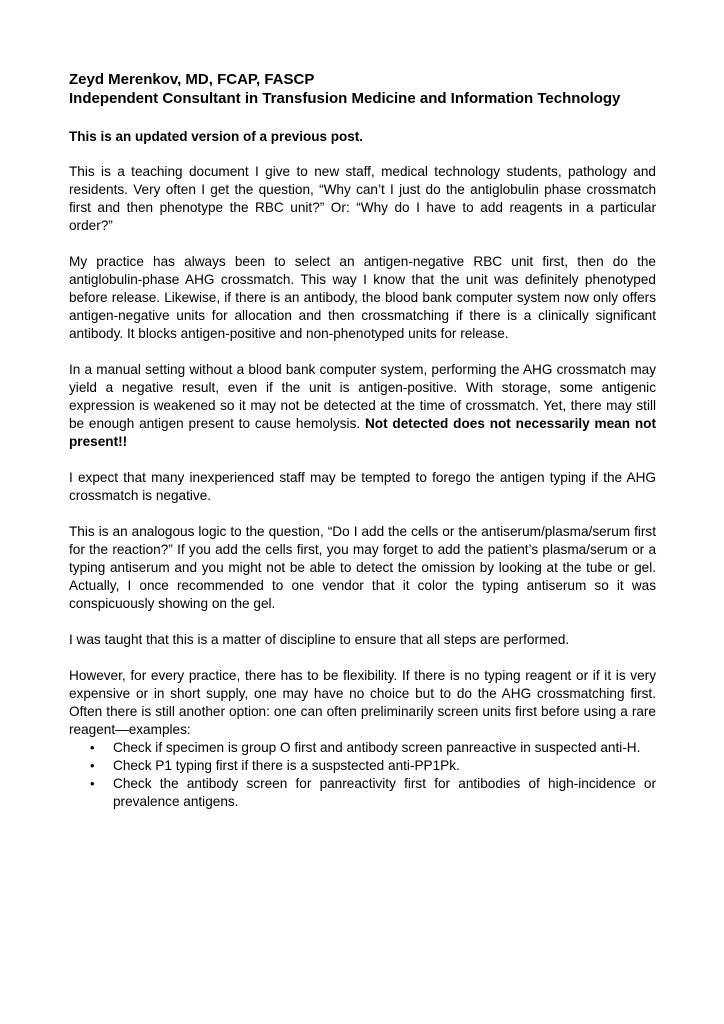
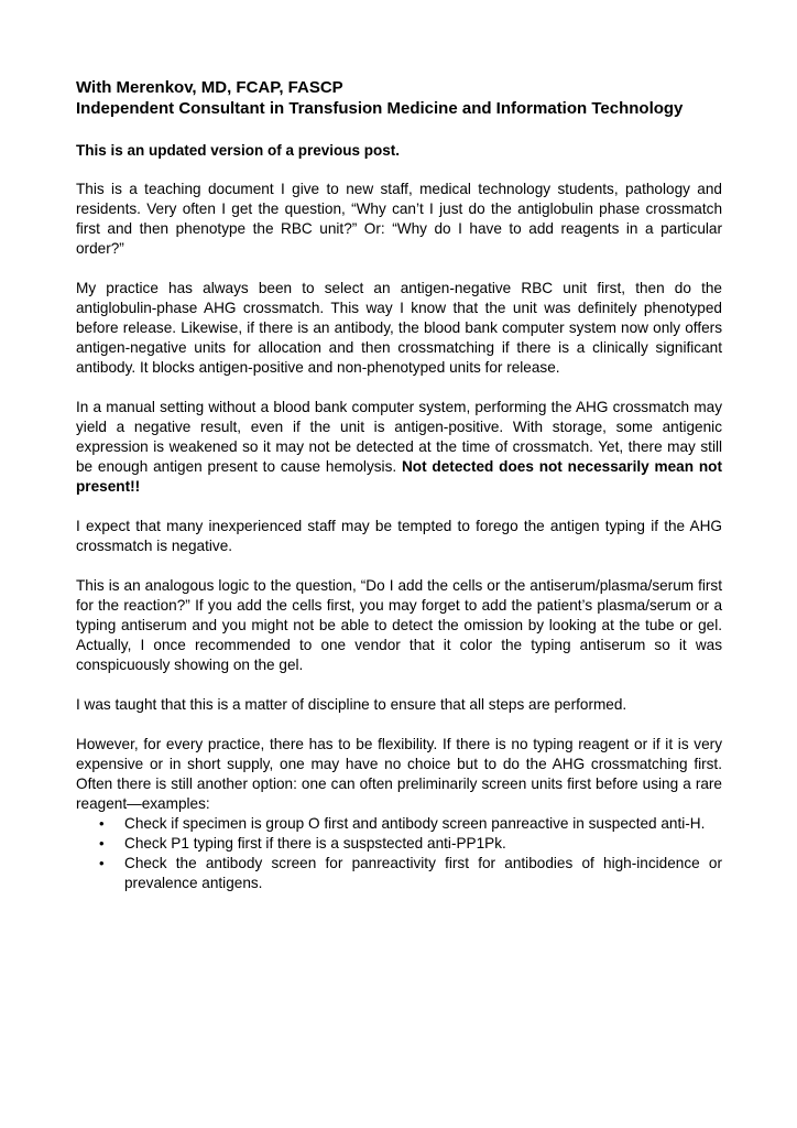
- Zeyd Merenkov, MD, FCAP, FASCP
+ With Merenkov, MD, FCAP, FASCP
  Independent Consultant in Transfusion Medicine and Information Technology
  This is an updated version of a previous post.
  This is a teaching document I give to new staff, medical technology students, pathology and residents. Very often I get the question, “Why can’t I just do the antiglobulin phase crossmatch first and then phenotype the RBC unit?” Or: “Why do I have to add reagents in a particular order?”
  My practice has always been to select an antigen-negative RBC unit first, then do the antiglobulin-phase AHG crossmatch. This way I know that the unit was definitely phenotyped before release. Likewise, if there is an antibody, the blood bank computer system now only offers antigen-negative units for allocation and then crossmatching if there is a clinically significant antibody. It blocks antigen-positive and non-phenotyped units for release.
  In a manual setting without a blood bank computer system, performing the AHG crossmatch may yield a negative result, even if the unit is antigen-positive. With storage, some antigenic expression is weakened so it may not be detected at the time of crossmatch. Yet, there may still be enough antigen present to cause hemolysis. Not detected does not necessarily mean not present!!
  I expect that many inexperienced staff may be tempted to forego the antigen typing if the AHG crossmatch is negative.
  This is an analogous logic to the question, “Do I add the cells or the antiserum/plasma/serum first for the reaction?” If you add the cells first, you may forget to add the patient’s plasma/serum or a typing antiserum and you might not be able to detect the omission by looking at the tube or gel. Actually, I once recommended to one vendor that it color the typing antiserum so it was conspicuously showing on the gel.
  I was taught that this is a matter of discipline to ensure that all steps are performed.
  However, for every practice, there has to be flexibility. If there is no typing reagent or if it is very expensive or in short supply, one may have no choice but to do the AHG crossmatching first. Often there is still another option: one can often preliminarily screen units first before using a rare reagent—examples:
  •
  Check if specimen is group O first and antibody screen panreactive in suspected anti-H.
  •
  Check P1 typing first if there is a suspstected anti-PP1Pk.
  •
  Check the antibody screen for panreactivity first for antibodies of high-incidence or prevalence antigens.
